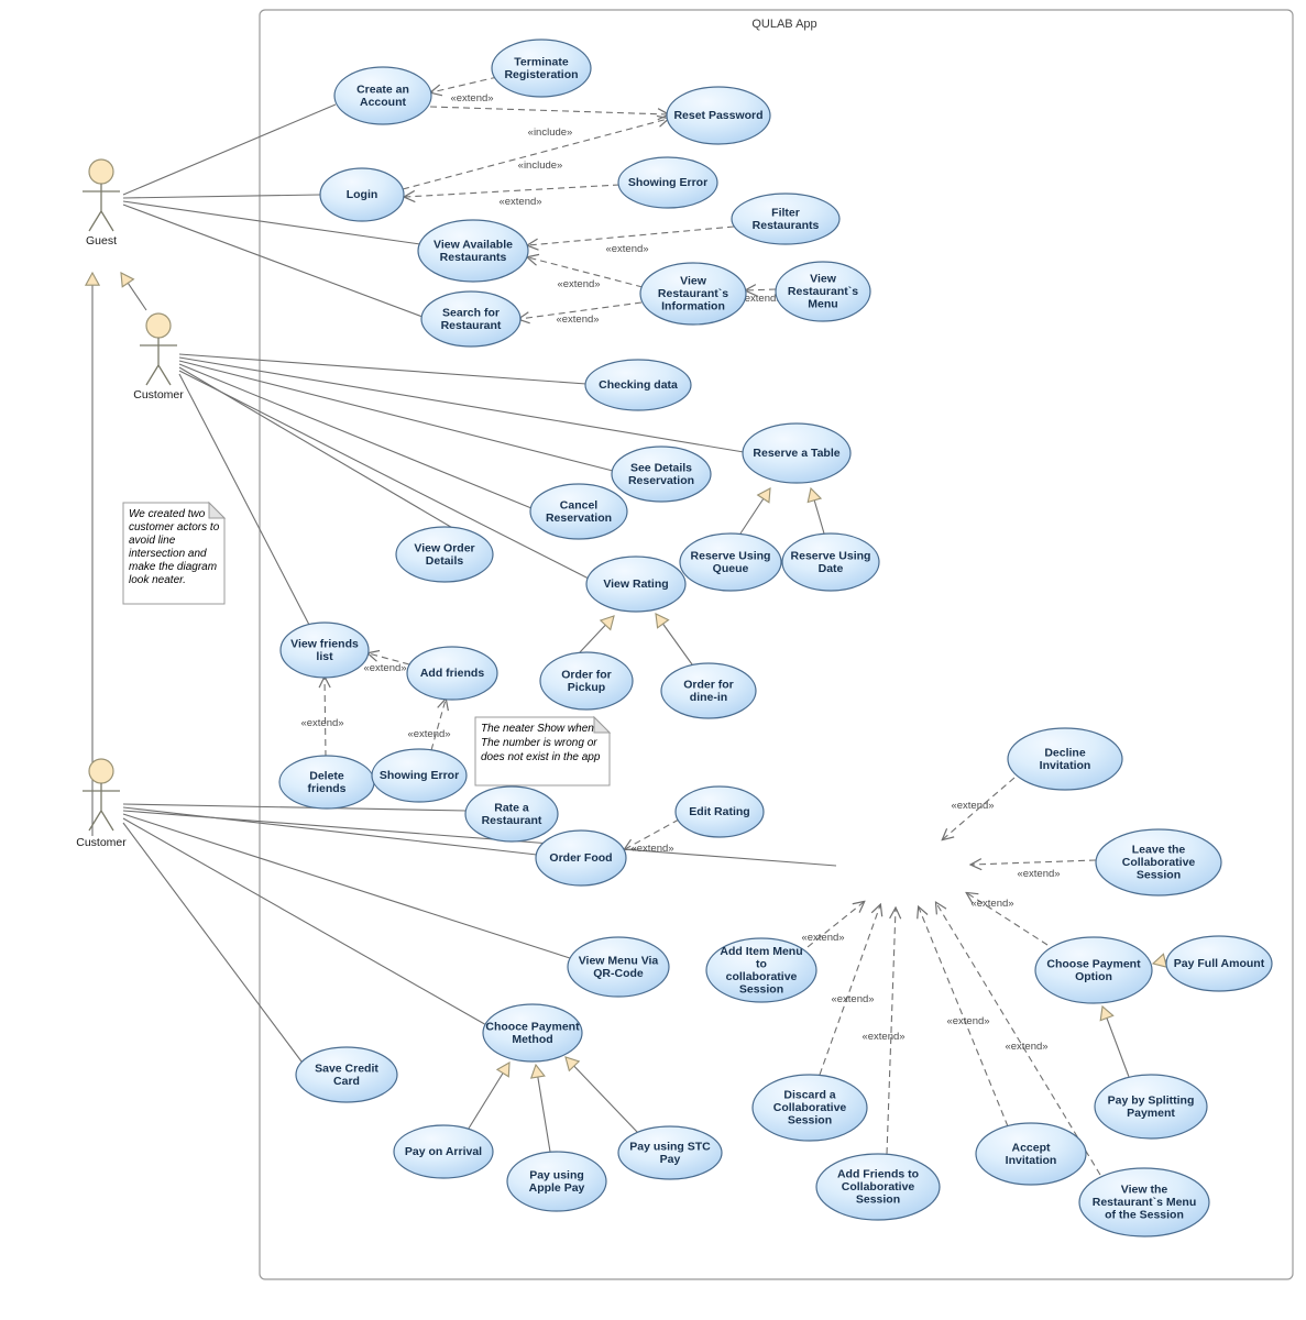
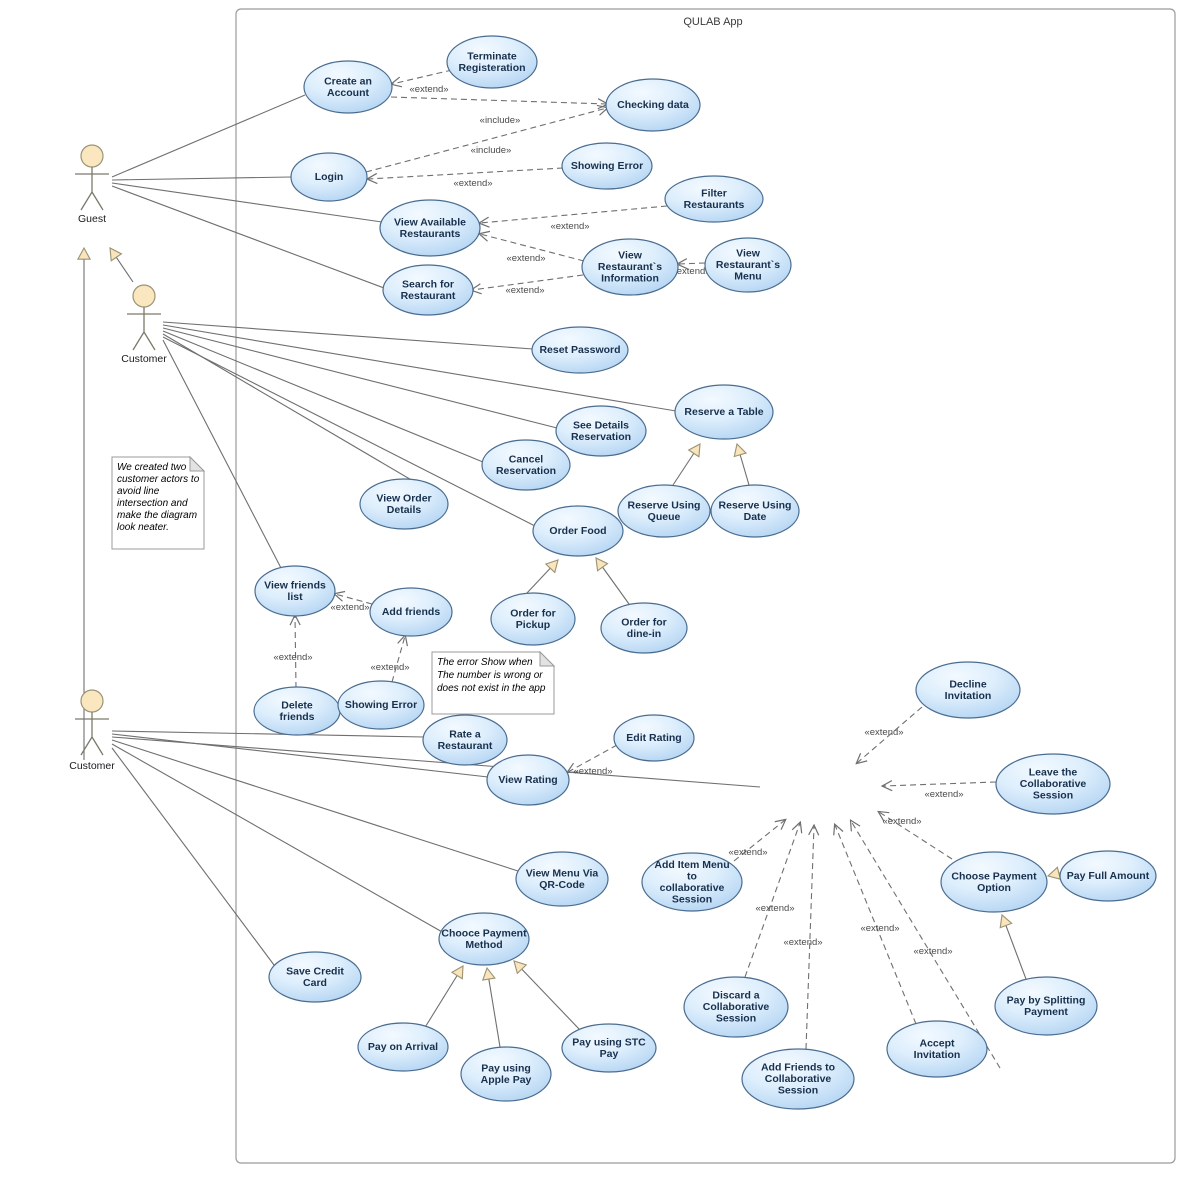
  QULAB App
  «extend»
  «include»
  «include»
  «extend»
  «extend»
  «extend»
  «extend»
  extend
  «extend»
  «extend»
  «extend»
  «extend»
  «extend»
  «extend»
  «extend»
  «extend»
  «extend»
  «extend»
  «extend»
  «extend»
  Guest
  Customer
  Customer
  We created two customer actors to avoid line intersection and make the diagram look neater.
- The neater Show when The number is wrong or does not exist in the app
+ The error Show when The number is wrong or does not exist in the app
  Create an Account
  Terminate Registeration
- Reset Password
+ Checking data
  Login
  Showing Error
  Filter Restaurants
  View Available Restaurants
  View Restaurant`s Information
  View Restaurant`s Menu
  Search for Restaurant
- Checking data
+ Reset Password
  Reserve a Table
  See Details Reservation
  Cancel Reservation
  Reserve Using Queue
  Reserve Using Date
  View Order Details
- View Rating
+ Order Food
  Order for Pickup
  Order for dine-in
  View friends list
  Add friends
  Delete friends
  Showing Error
  Rate a Restaurant
- Order Food
+ View Rating
  Edit Rating
  Decline Invitation
  Leave the Collaborative Session
  Choose Payment Option
  Pay Full Amount
  Add Item Menu to collaborative Session
  View Menu Via QR-Code
  Chooce Payment Method
  Save Credit Card
  Discard a Collaborative Session
  Pay by Splitting Payment
  Accept Invitation
  Pay on Arrival
  Pay using Apple Pay
  Pay using STC Pay
  Add Friends to Collaborative Session
- View the Restaurant`s Menu of the Session
